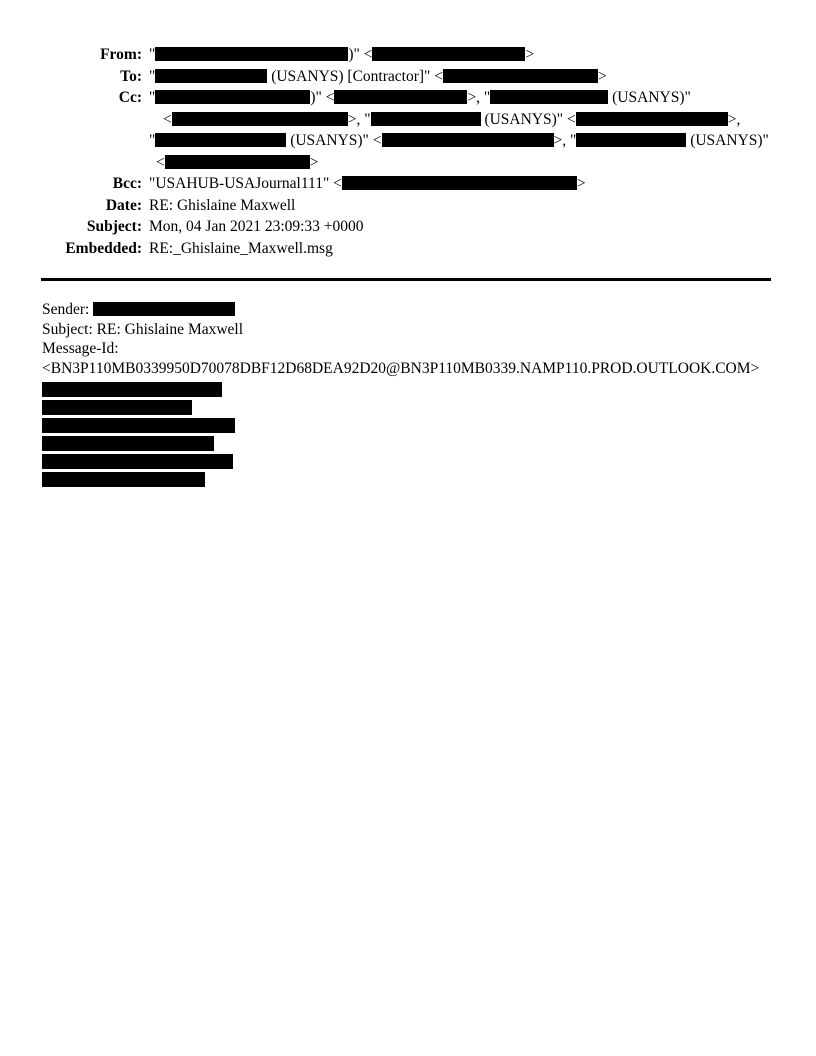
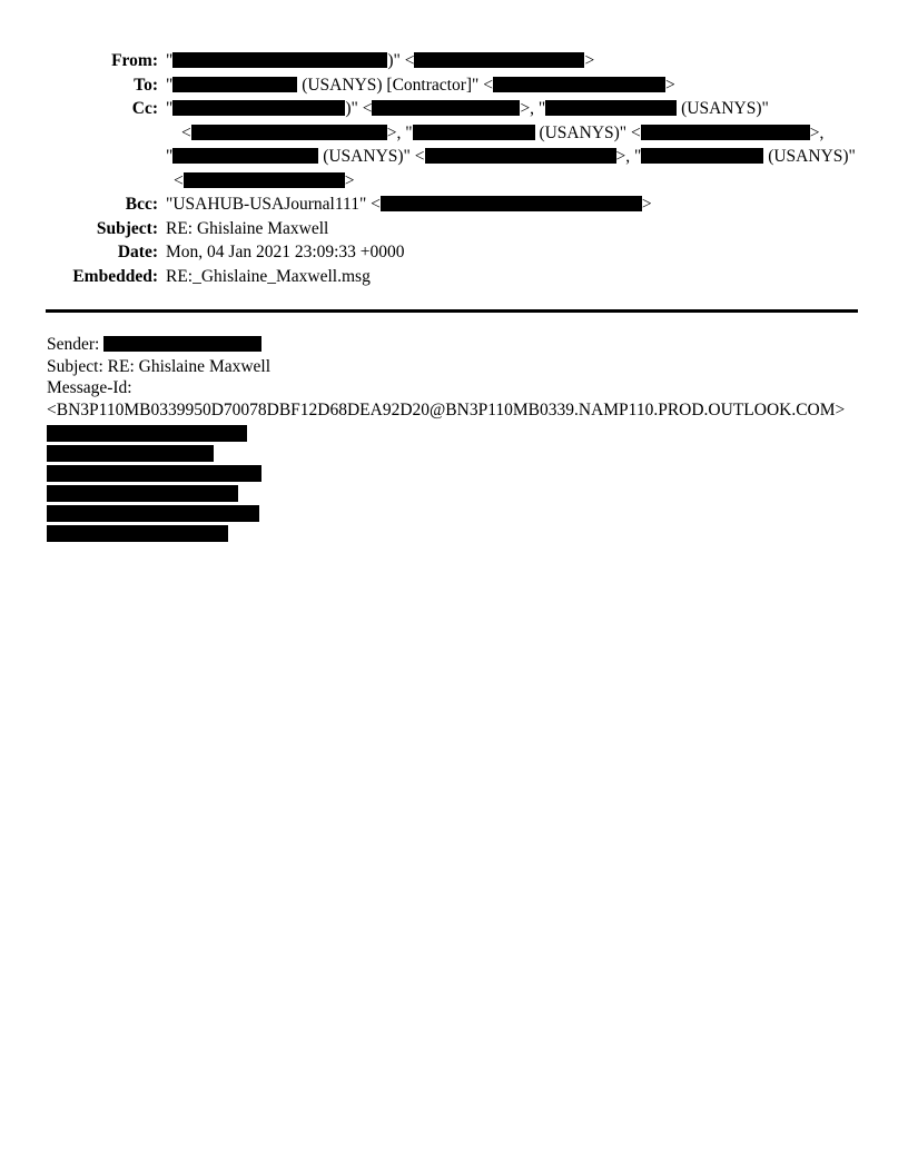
  From:
  " )" < >
  To:
  " (USANYS) [Contractor]" < >
  Cc:
  " )" < >, " (USANYS)"
  < >, " (USANYS)" < >,
  " (USANYS)" < >, " (USANYS)"
  < >
  Bcc:
  "USAHUB-USAJournal111" < >
- Date:
+ Subject:
  RE: Ghislaine Maxwell
- Subject:
+ Date:
  Mon, 04 Jan 2021 23:09:33 +0000
  Embedded:
  RE:_Ghislaine_Maxwell.msg
  Sender:
  Subject: RE: Ghislaine Maxwell
  Message-Id:
  <BN3P110MB0339950D70078DBF12D68DEA92D20@BN3P110MB0339.NAMP110.PROD.OUTLOOK.COM>
